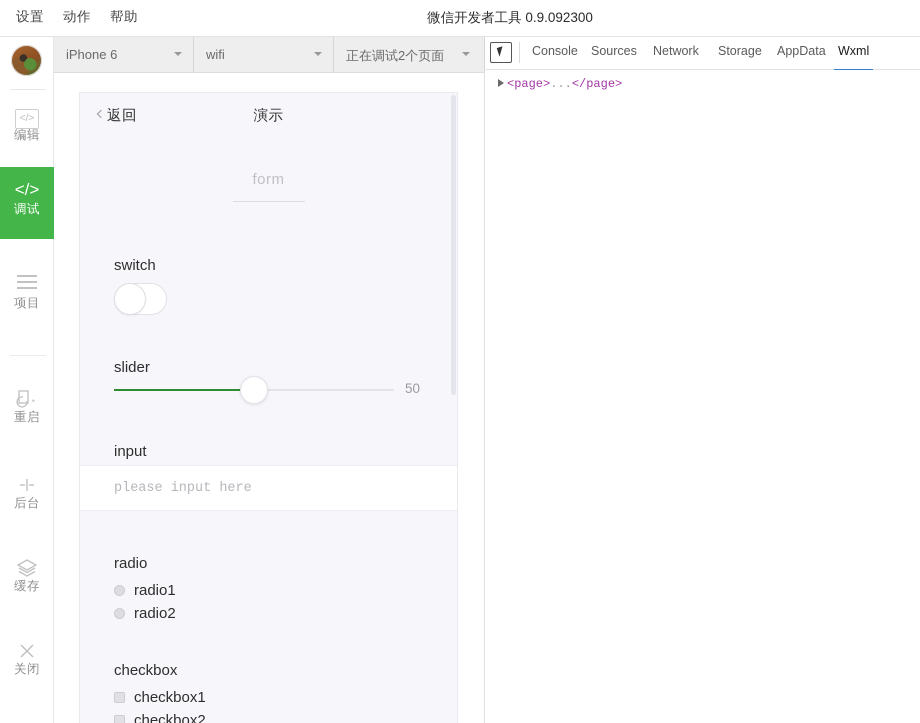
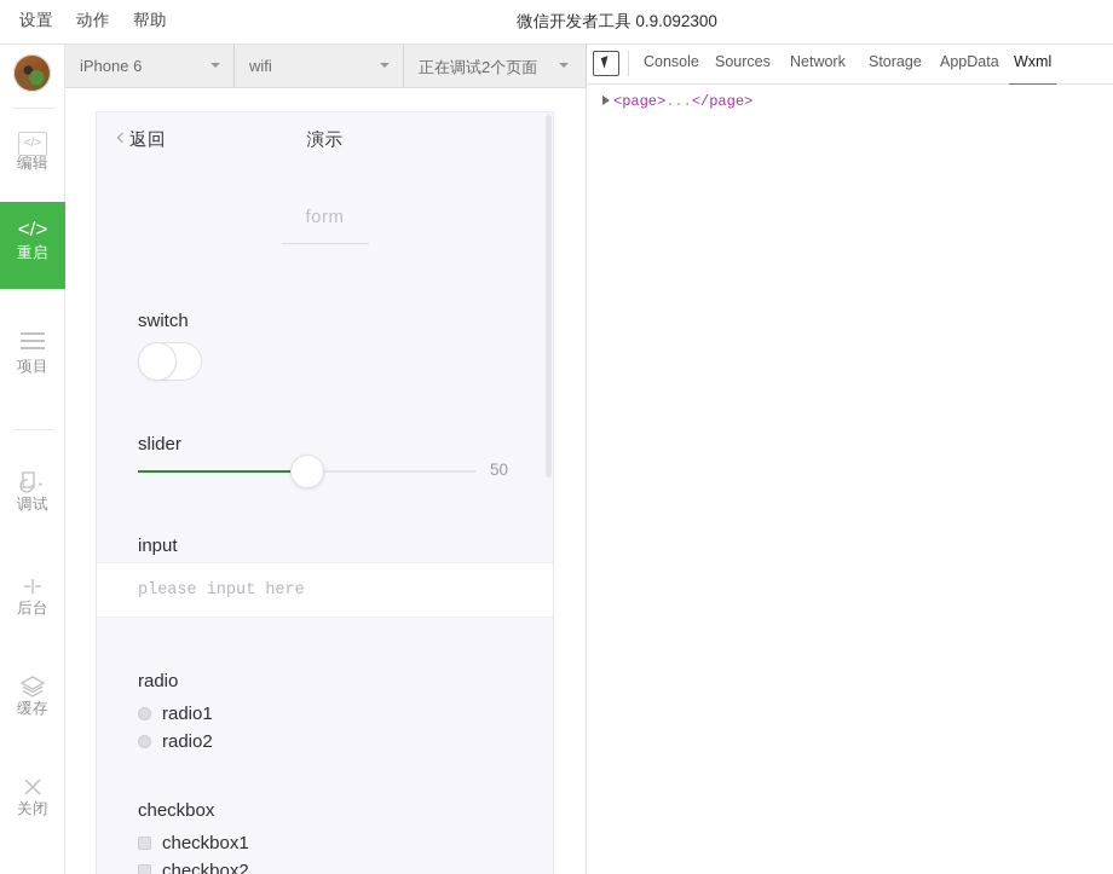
  设置
  动作
  帮助
  微信开发者工具 0.9.092300
  </>
  编辑
  </>
- 调试
+ 重启
  项目
- 重启
+ 调试
  后台
  缓存
  关闭
  iPhone 6
  wifi
  正在调试2个页面
  返回
  演示
  form
  switch
  slider
  50
  input
  please input here
  radio
  radio1
  radio2
  checkbox
  checkbox1
  checkbox2
  Console
  Sources
  Network
  Storage
  AppData
  Wxml
  <page>...</page>
